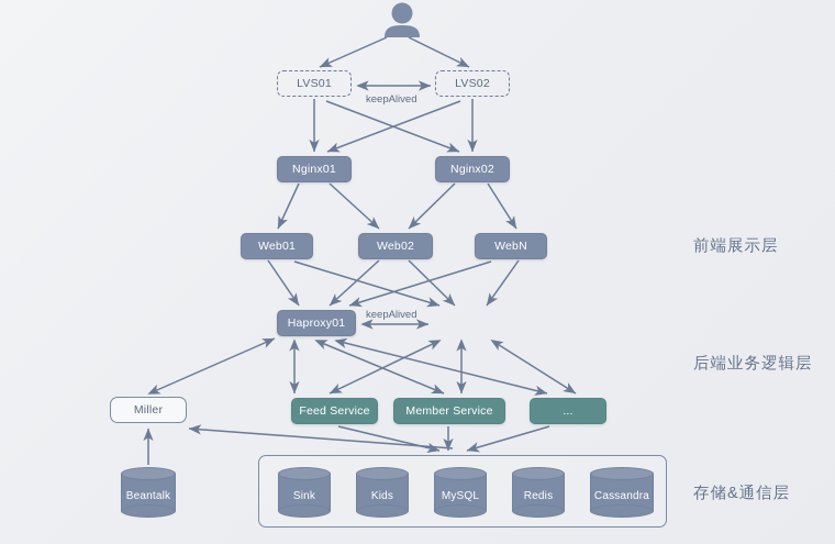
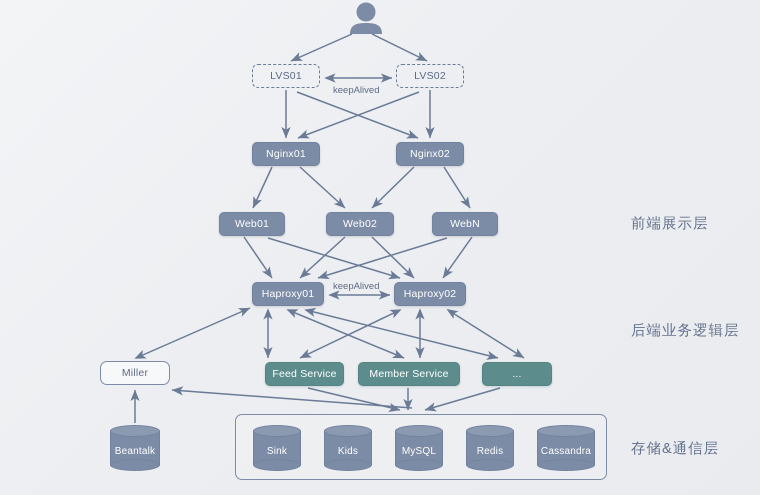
  LVS01
  LVS02
  Nginx01
  Nginx02
  Web01
  Web02
  WebN
  Haproxy01
+ Haproxy02
  Miller
  Feed Service
  Member Service
  ...
  Beantalk
  Sink
  Kids
  MySQL
  Redis
  Cassandra
  keepAlived
  keepAlived
  前端展示层
  后端业务逻辑层
  存储&通信层
